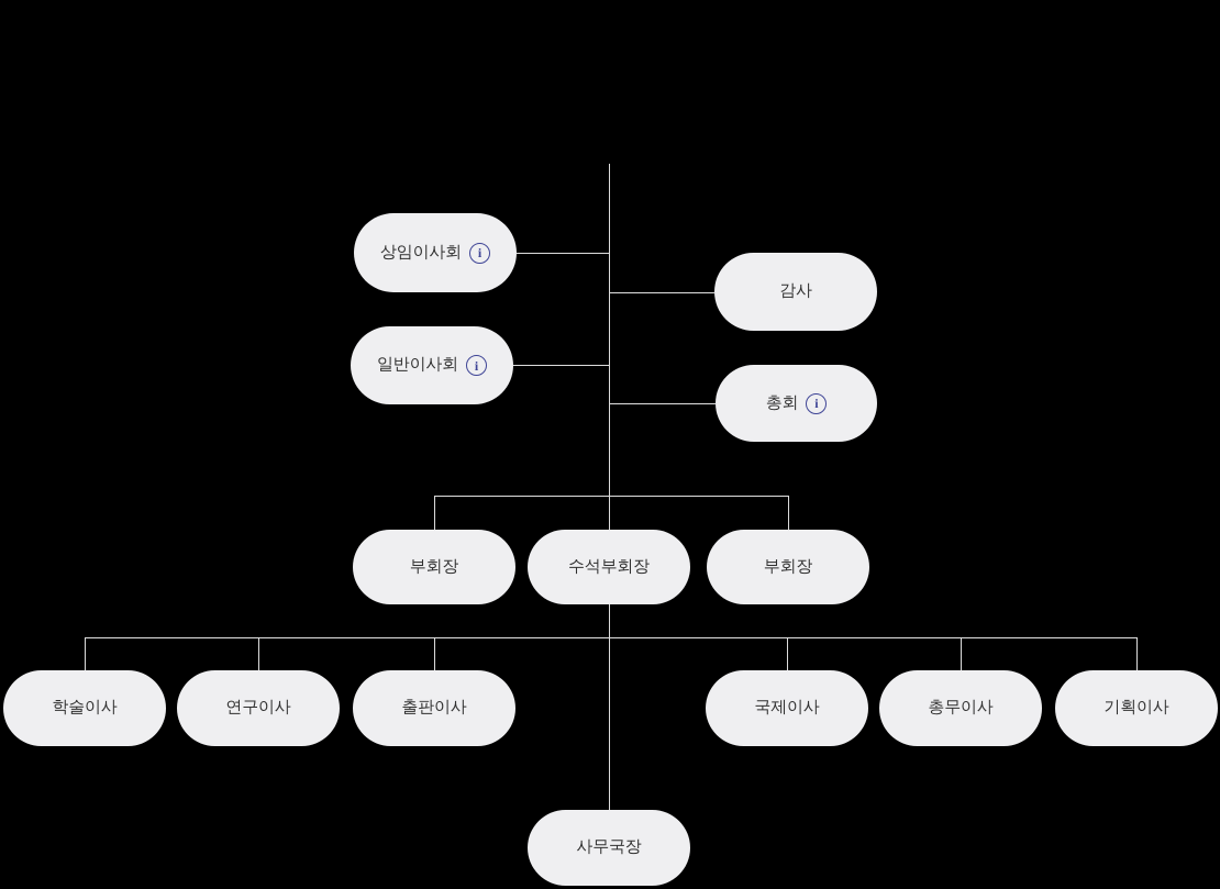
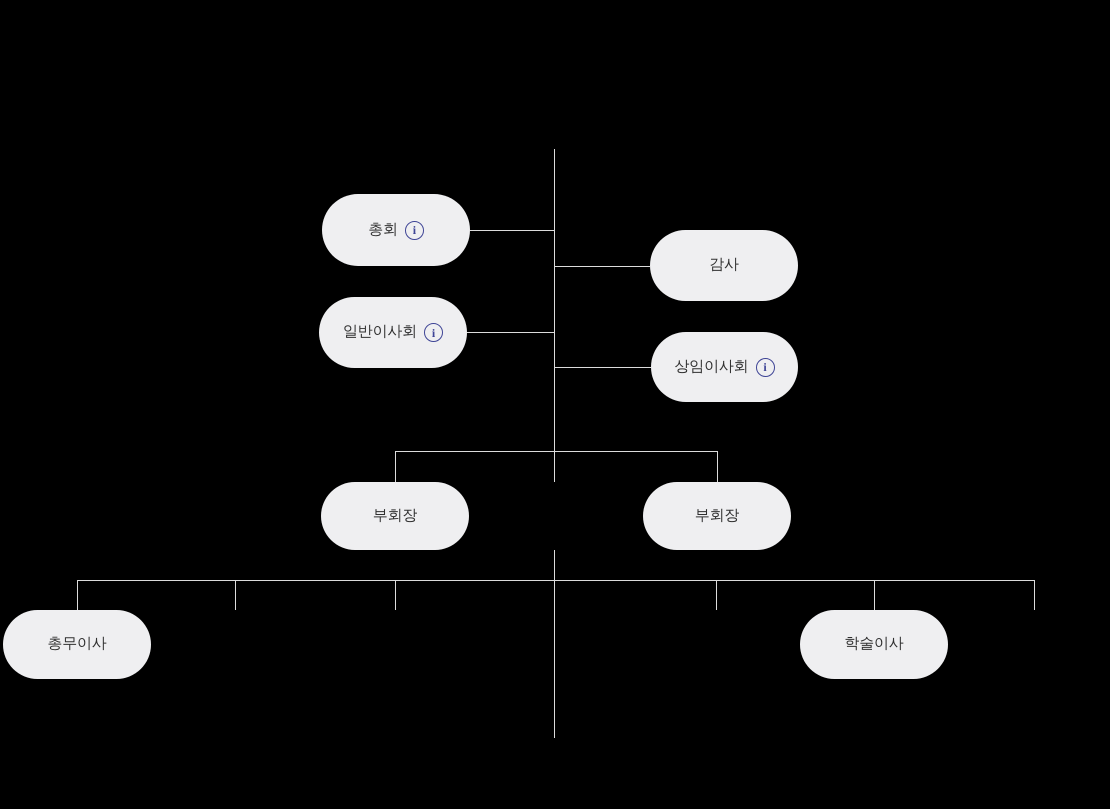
- 상임이사회
+ 총회
  i
  감사
  일반이사회
  i
- 총회
+ 상임이사회
  i
  부회장
- 수석부회장
  부회장
- 학술이사
+ 총무이사
- 연구이사
- 출판이사
- 국제이사
- 총무이사
+ 학술이사
- 기획이사
- 사무국장
